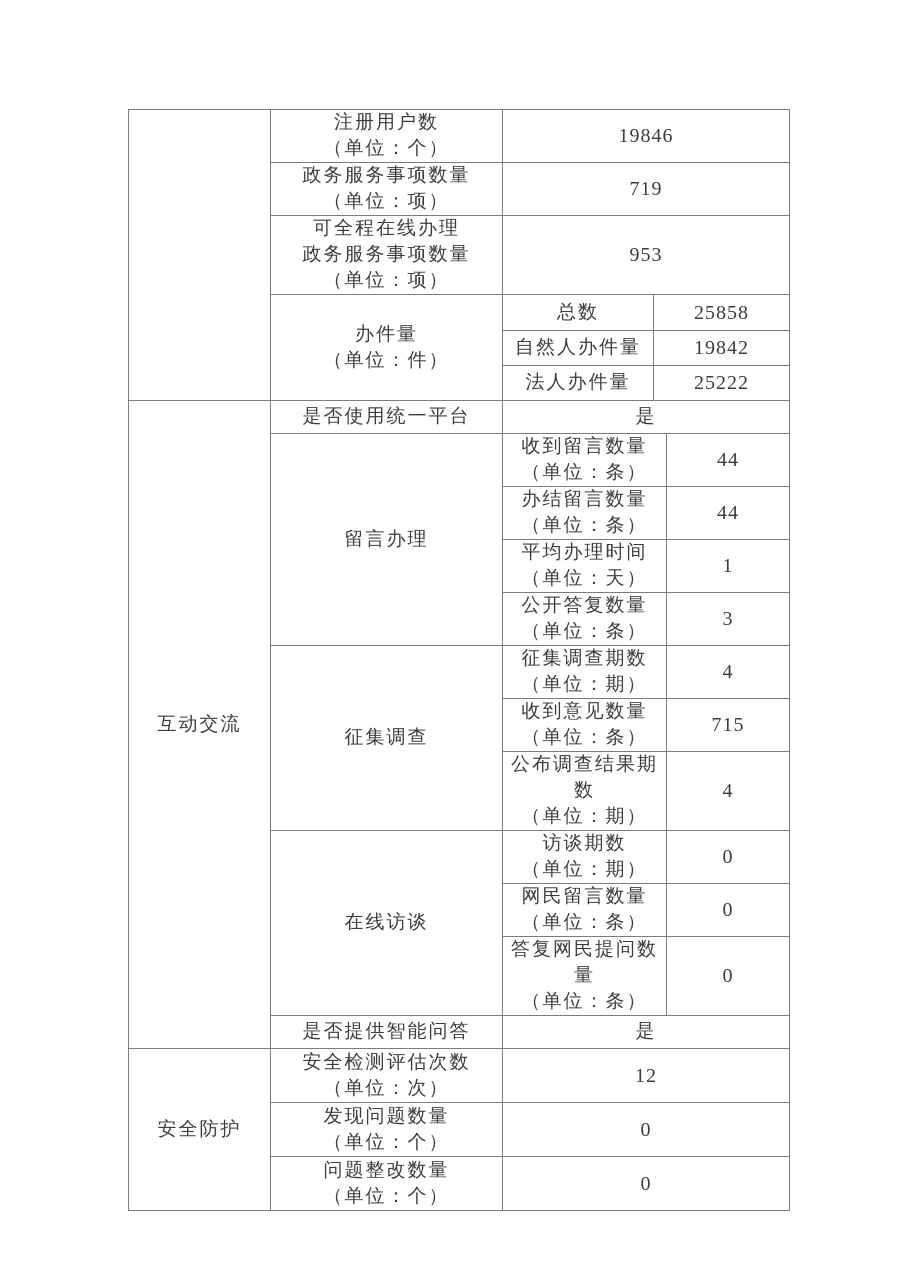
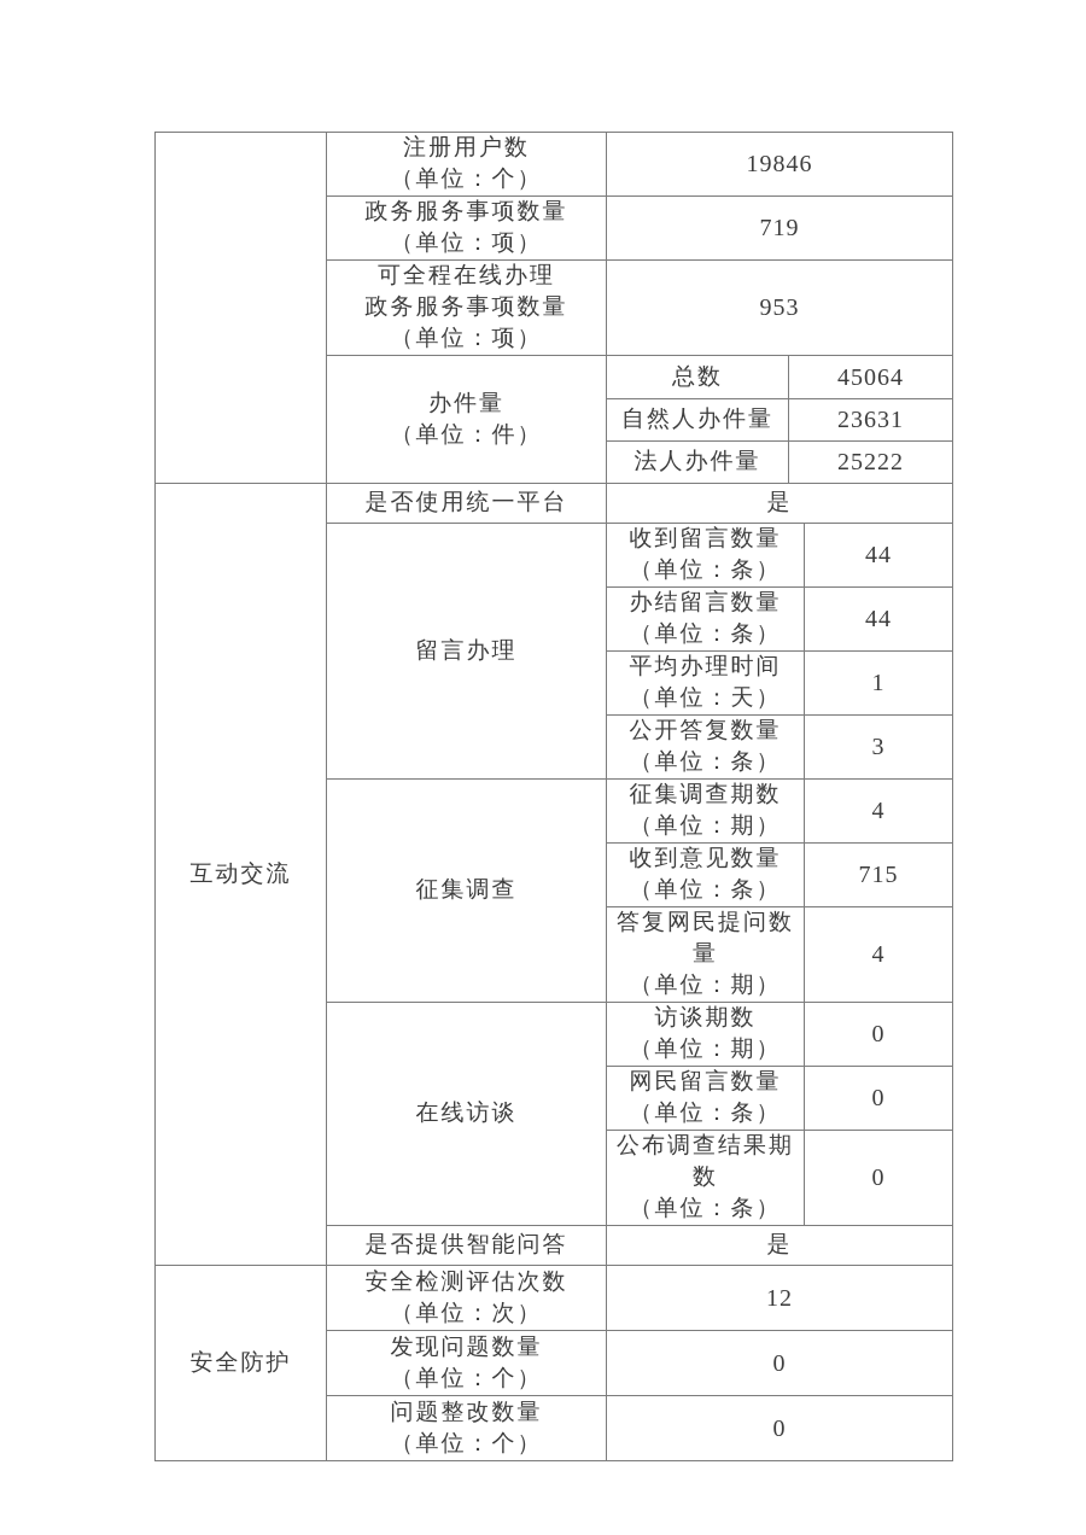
  	注册用户数 （单位：个）	19846
  政务服务事项数量 （单位：项）	719
  可全程在线办理 政务服务事项数量 （单位：项）	953
- 办件量 （单位：件）	总数	25858
+ 办件量 （单位：件）	总数	45064
- 自然人办件量	19842
+ 自然人办件量	23631
  法人办件量	25222
  互动交流	是否使用统一平台	是
  留言办理	收到留言数量 （单位：条）	44
  办结留言数量 （单位：条）	44
  平均办理时间 （单位：天）	1
  公开答复数量 （单位：条）	3
  征集调查	征集调查期数 （单位：期）	4
  收到意见数量 （单位：条）	715
- 公布调查结果期数 （单位：期）	4
+ 答复网民提问数量 （单位：期）	4
  在线访谈	访谈期数 （单位：期）	0
  网民留言数量 （单位：条）	0
- 答复网民提问数量 （单位：条）	0
+ 公布调查结果期数 （单位：条）	0
  是否提供智能问答	是
  安全防护	安全检测评估次数 （单位：次）	12
  发现问题数量 （单位：个）	0
  问题整改数量 （单位：个）	0
